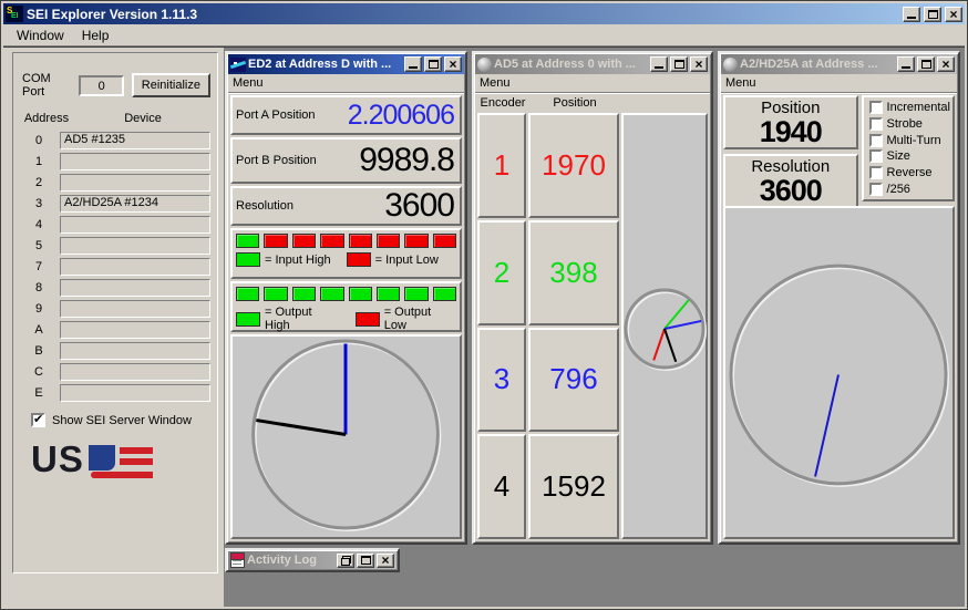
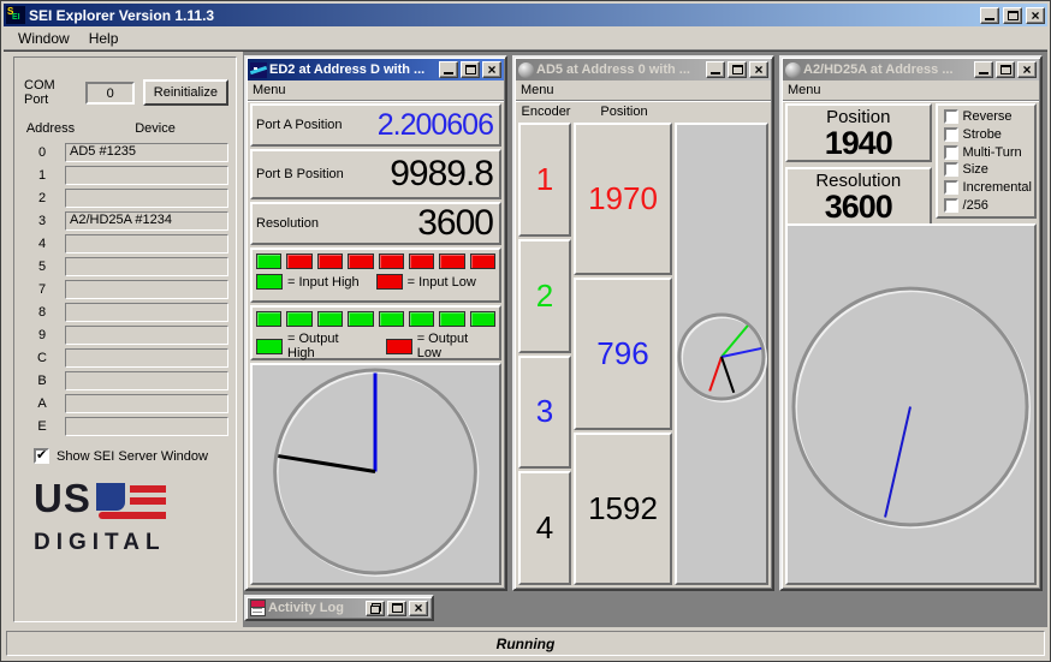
  S
  SEI Explorer Version 1.11.3
  ×
  Window
  Help
  COM Port
  0
  Reinitialize
  Address
  Device
  0
  AD5 #1235
  1
  2
  3
  A2/HD25A #1234
  4
  5
  7
  8
  9
- A
+ C
  B
- C
+ A
  E
  ✔
  Show SEI Server Window
  US
+ DIGITAL
  ED2 at Address D with ...
  ×
  Menu
  Port A Position
  2.200606
  Port B Position
  9989.8
  Resolution
  3600
  = Input High
  = Input Low
  = Output High
  = Output Low
  AD5 at Address 0 with ...
  ×
  Menu
  Encoder
  Position
  1
  2
  3
  4
  1970
- 398
  796
  1592
  A2/HD25A at Address ...
  ×
  Menu
  Position
  1940
  Resolution
  3600
- Incremental
+ Reverse
  Strobe
  Multi-Turn
  Size
- Reverse
+ Incremental
  /256
  Activity Log
  ×
+ Running
